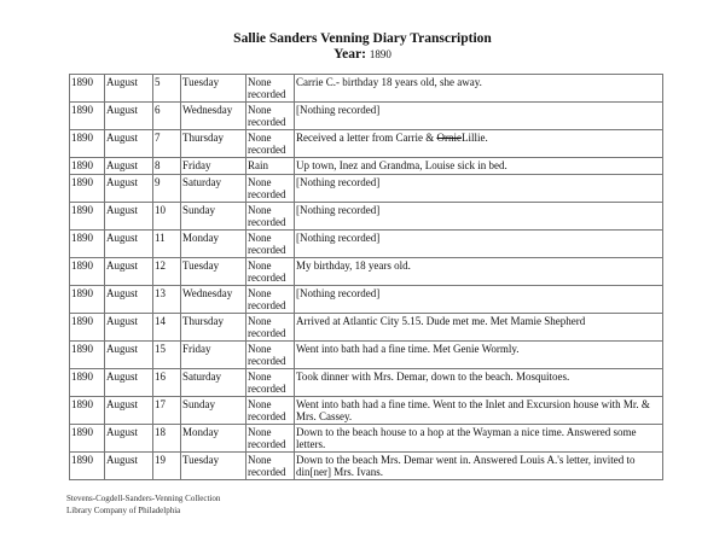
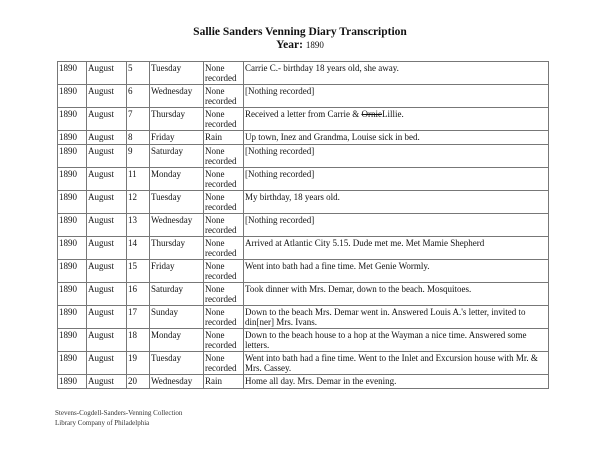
  Sallie Sanders Venning Diary Transcription
  Year: 1890
  1890	August	5	Tuesday	None recorded	Carrie C.- birthday 18 years old, she away.
  1890	August	6	Wednesday	None recorded	[Nothing recorded]
  1890	August	7	Thursday	None recorded	Received a letter from Carrie & OrnieLillie.
  1890	August	8	Friday	Rain	Up town, Inez and Grandma, Louise sick in bed.
  1890	August	9	Saturday	None recorded	[Nothing recorded]
- 1890	August	10	Sunday	None recorded	[Nothing recorded]
  1890	August	11	Monday	None recorded	[Nothing recorded]
  1890	August	12	Tuesday	None recorded	My birthday, 18 years old.
  1890	August	13	Wednesday	None recorded	[Nothing recorded]
  1890	August	14	Thursday	None recorded	Arrived at Atlantic City 5.15. Dude met me. Met Mamie Shepherd
  1890	August	15	Friday	None recorded	Went into bath had a fine time. Met Genie Wormly.
  1890	August	16	Saturday	None recorded	Took dinner with Mrs. Demar, down to the beach. Mosquitoes.
- 1890	August	17	Sunday	None recorded	Went into bath had a fine time. Went to the Inlet and Excursion house with Mr. & Mrs. Cassey.
+ 1890	August	17	Sunday	None recorded	Down to the beach Mrs. Demar went in. Answered Louis A.'s letter, invited to din[ner] Mrs. Ivans.
  1890	August	18	Monday	None recorded	Down to the beach house to a hop at the Wayman a nice time. Answered some letters.
- 1890	August	19	Tuesday	None recorded	Down to the beach Mrs. Demar went in. Answered Louis A.'s letter, invited to din[ner] Mrs. Ivans.
+ 1890	August	19	Tuesday	None recorded	Went into bath had a fine time. Went to the Inlet and Excursion house with Mr. & Mrs. Cassey.
+ 1890	August	20	Wednesday	Rain	Home all day. Mrs. Demar in the evening.
  Stevens-Cogdell-Sanders-Venning Collection
  Library Company of Philadelphia
